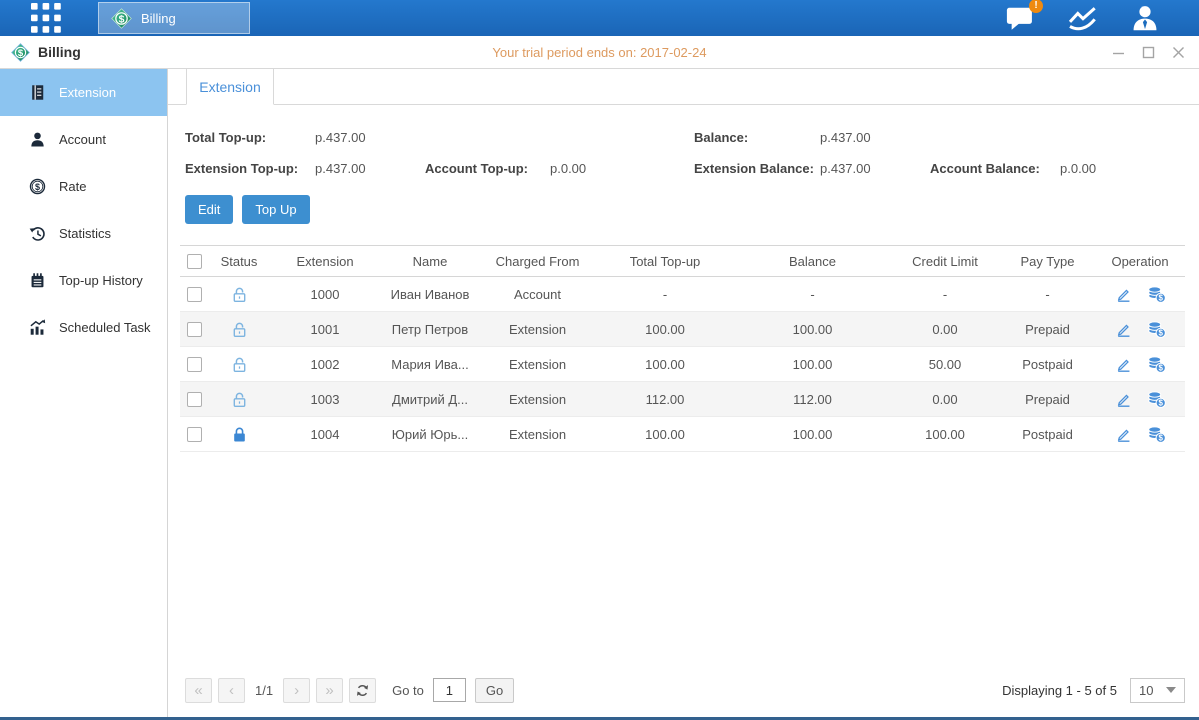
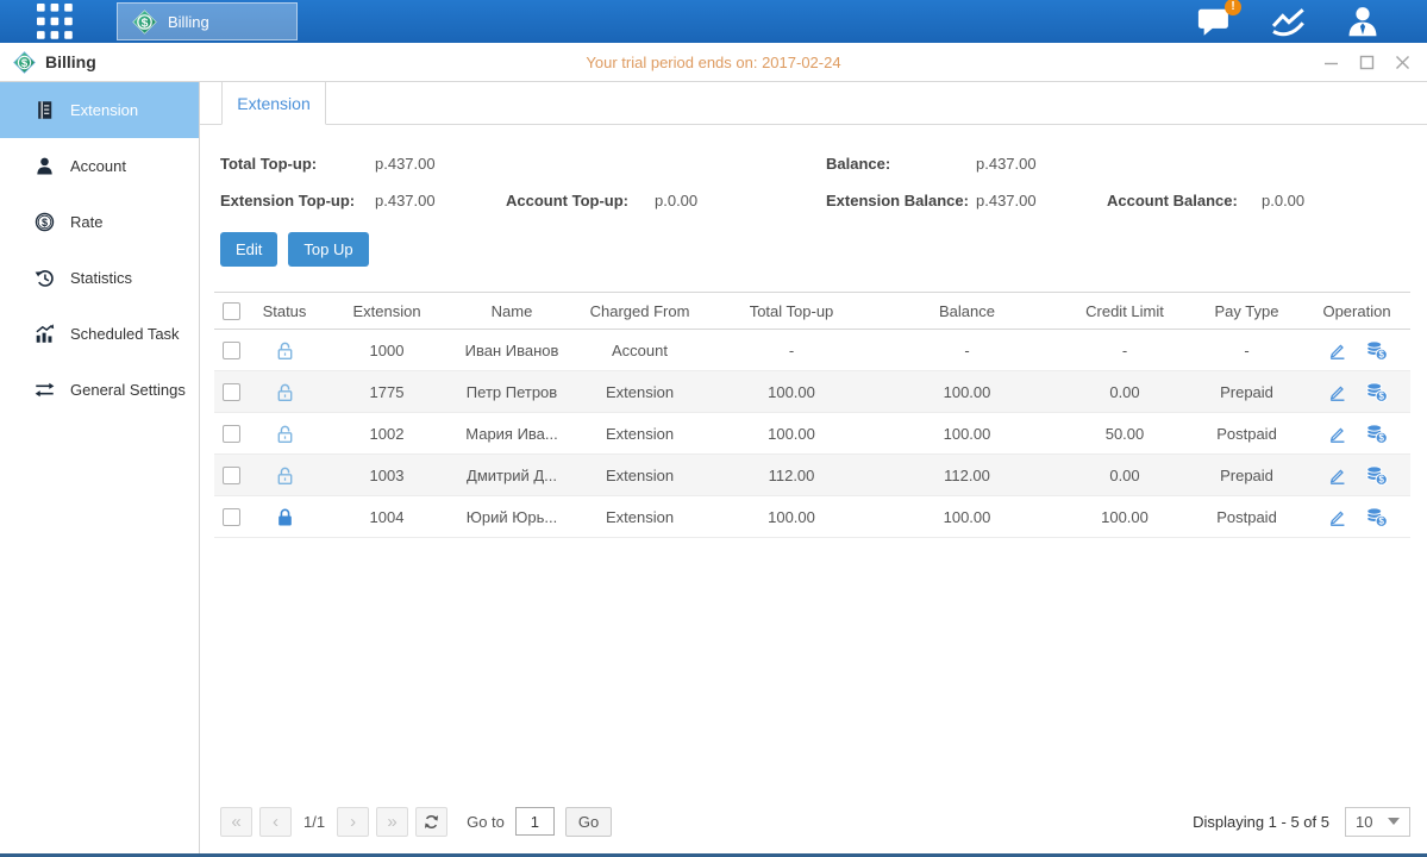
  $
  Billing
  !
  $
  Billing
  Your trial period ends on: 2017-02-24
  Extension
  Account
  $
  Rate
  Statistics
- Top-up History
  Scheduled Task
+ General Settings
  Extension
  Total Top-up:
  p.437.00
  Balance:
  p.437.00
  Extension Top-up:
  p.437.00
  Account Top-up:
  p.0.00
  Extension Balance:
  p.437.00
  Account Balance:
  p.0.00
  Edit
  Top Up
  Status
  Extension
  Name
  Charged From
  Total Top-up
  Balance
  Credit Limit
  Pay Type
  Operation
  1000
  Иван Иванов
  Account
  -
  -
  -
  -
  $
- 1001
+ 1775
  Петр Петров
  Extension
  100.00
  100.00
  0.00
  Prepaid
  $
  1002
  Мария Ива...
  Extension
  100.00
  100.00
  50.00
  Postpaid
  $
  1003
  Дмитрий Д...
  Extension
  112.00
  112.00
  0.00
  Prepaid
  $
  1004
  Юрий Юрь...
  Extension
  100.00
  100.00
  100.00
  Postpaid
  $
  «
  ‹
  1/1
  ›
  »
  Go to
  1
  Go
  Displaying 1 - 5 of 5
  10
